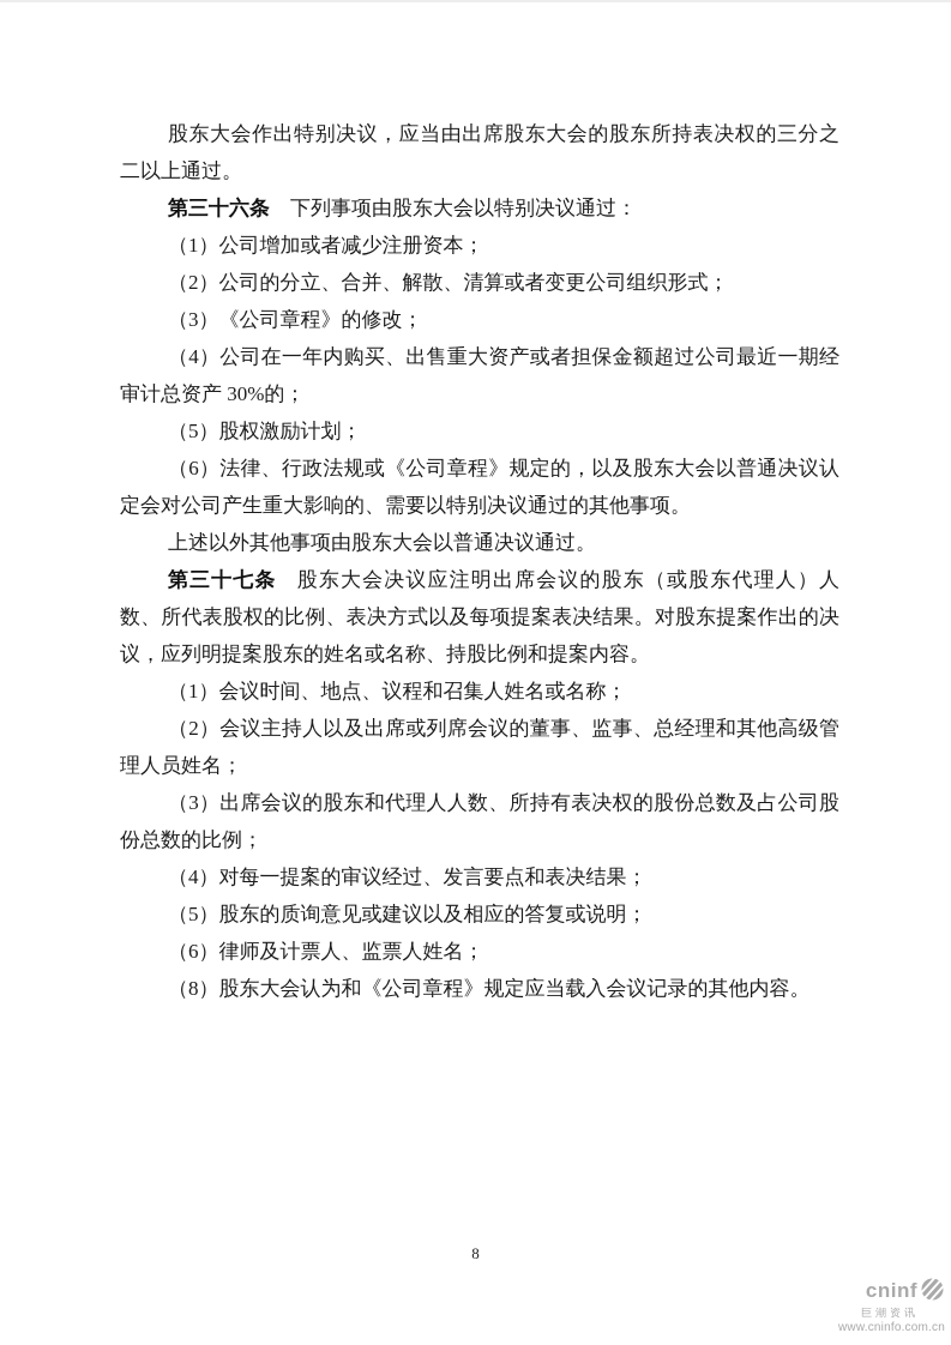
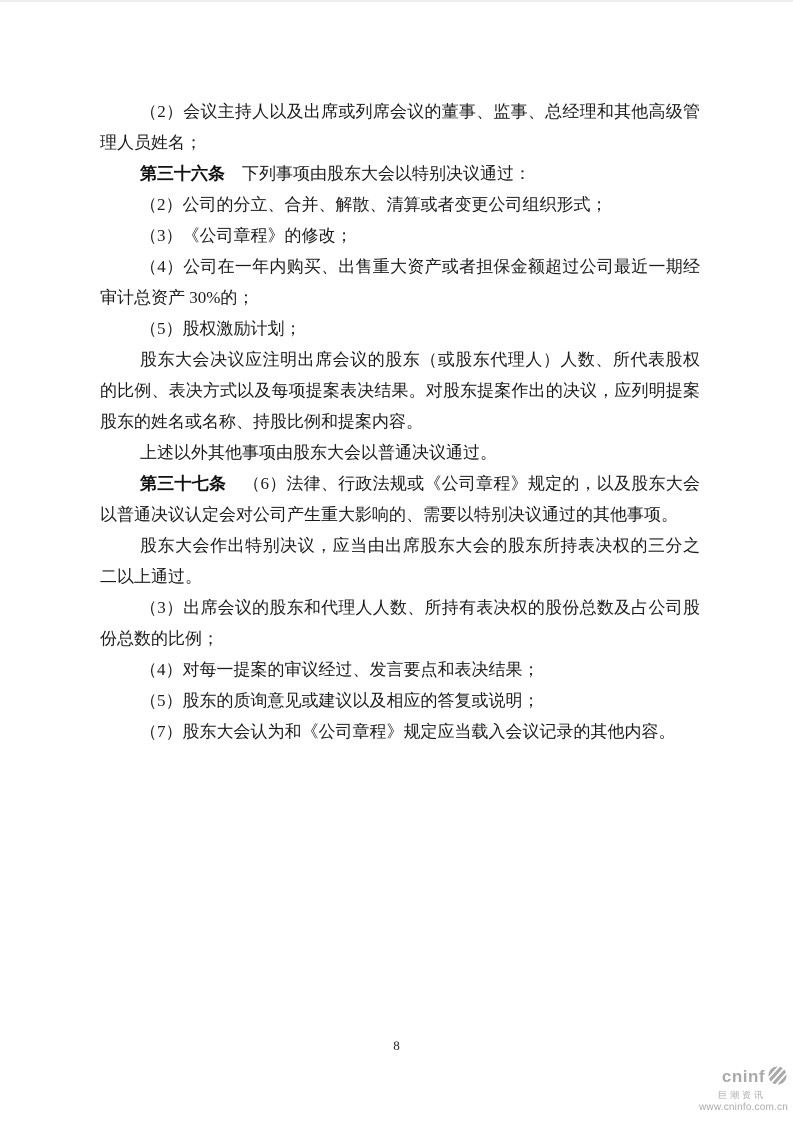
- 股东大会作出特别决议，应当由出席股东大会的股东所持表决权的三分之二以上通过。
+ （2）会议主持人以及出席或列席会议的董事、监事、总经理和其他高级管理人员姓名；
  第三十六条 下列事项由股东大会以特别决议通过：
- （1）公司增加或者减少注册资本；
  （2）公司的分立、合并、解散、清算或者变更公司组织形式；
  （3）《公司章程》的修改；
  （4）公司在一年内购买、出售重大资产或者担保金额超过公司最近一期经审计总资产 30%的；
  （5）股权激励计划；
- （6）法律、行政法规或《公司章程》规定的，以及股东大会以普通决议认定会对公司产生重大影响的、需要以特别决议通过的其他事项。
+ 股东大会决议应注明出席会议的股东（或股东代理人）人数、所代表股权的比例、表决方式以及每项提案表决结果。对股东提案作出的决议，应列明提案股东的姓名或名称、持股比例和提案内容。
  上述以外其他事项由股东大会以普通决议通过。
- 第三十七条 股东大会决议应注明出席会议的股东（或股东代理人）人数、所代表股权的比例、表决方式以及每项提案表决结果。对股东提案作出的决议，应列明提案股东的姓名或名称、持股比例和提案内容。
+ 第三十七条 （6）法律、行政法规或《公司章程》规定的，以及股东大会以普通决议认定会对公司产生重大影响的、需要以特别决议通过的其他事项。
- （1）会议时间、地点、议程和召集人姓名或名称；
- （2）会议主持人以及出席或列席会议的董事、监事、总经理和其他高级管理人员姓名；
+ 股东大会作出特别决议，应当由出席股东大会的股东所持表决权的三分之二以上通过。
  （3）出席会议的股东和代理人人数、所持有表决权的股份总数及占公司股份总数的比例；
  （4）对每一提案的审议经过、发言要点和表决结果；
  （5）股东的质询意见或建议以及相应的答复或说明；
- （6）律师及计票人、监票人姓名；
- （8）股东大会认为和《公司章程》规定应当载入会议记录的其他内容。
+ （7）股东大会认为和《公司章程》规定应当载入会议记录的其他内容。
  8
  cninf
  巨潮资讯
  www.cninfo.com.cn
